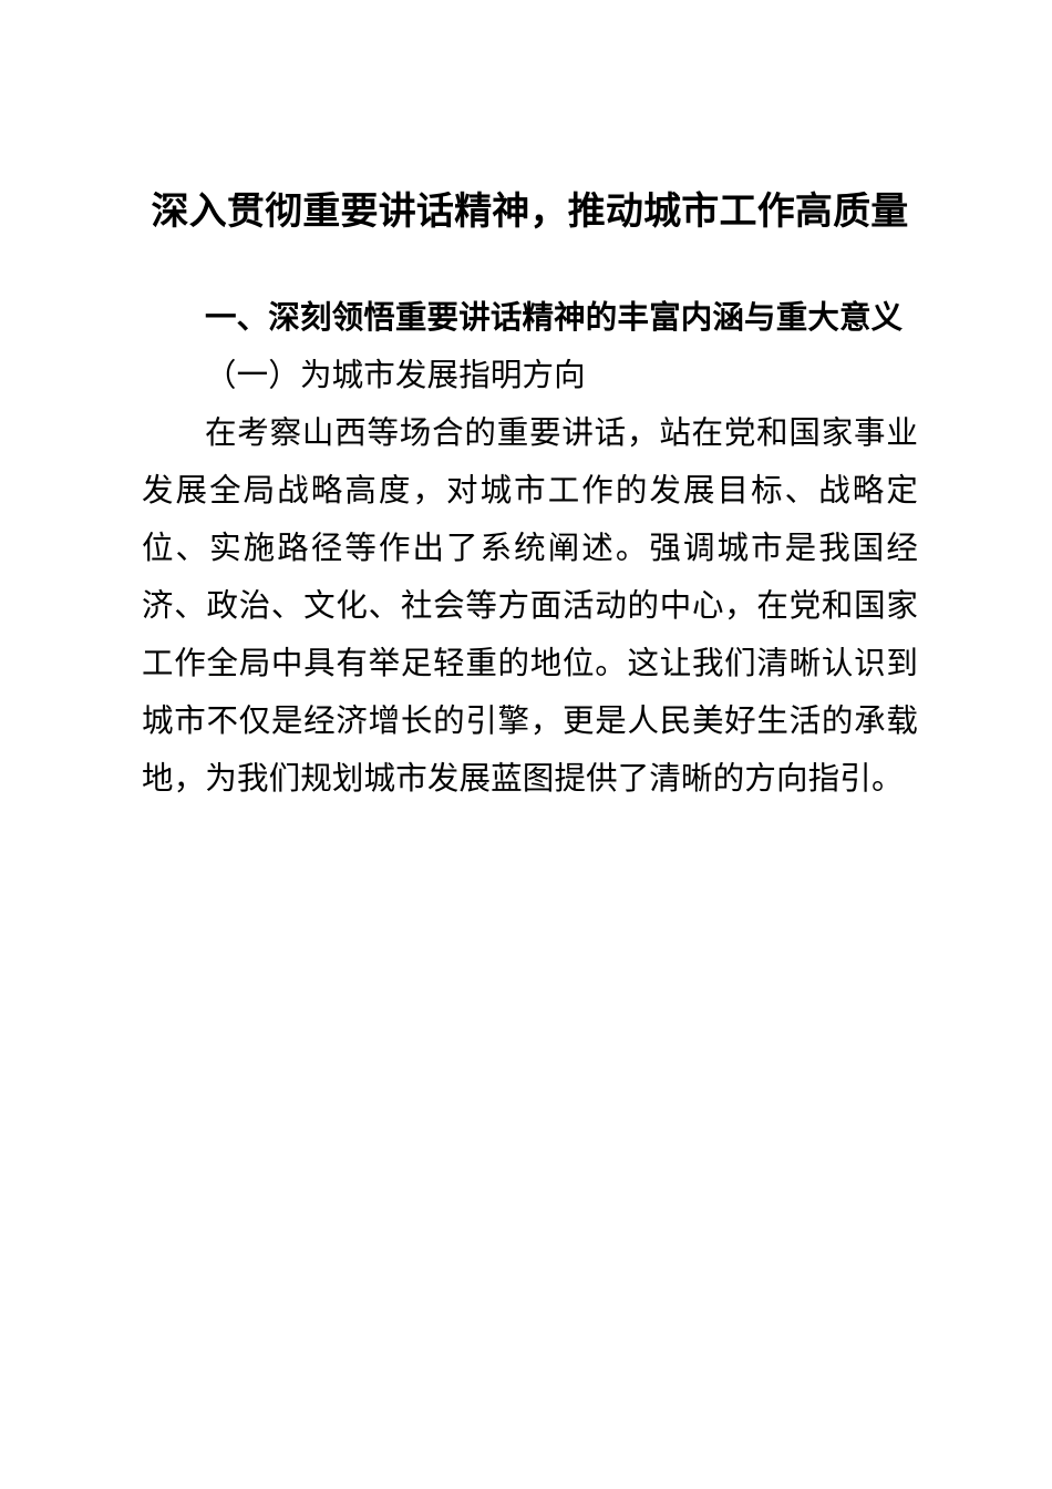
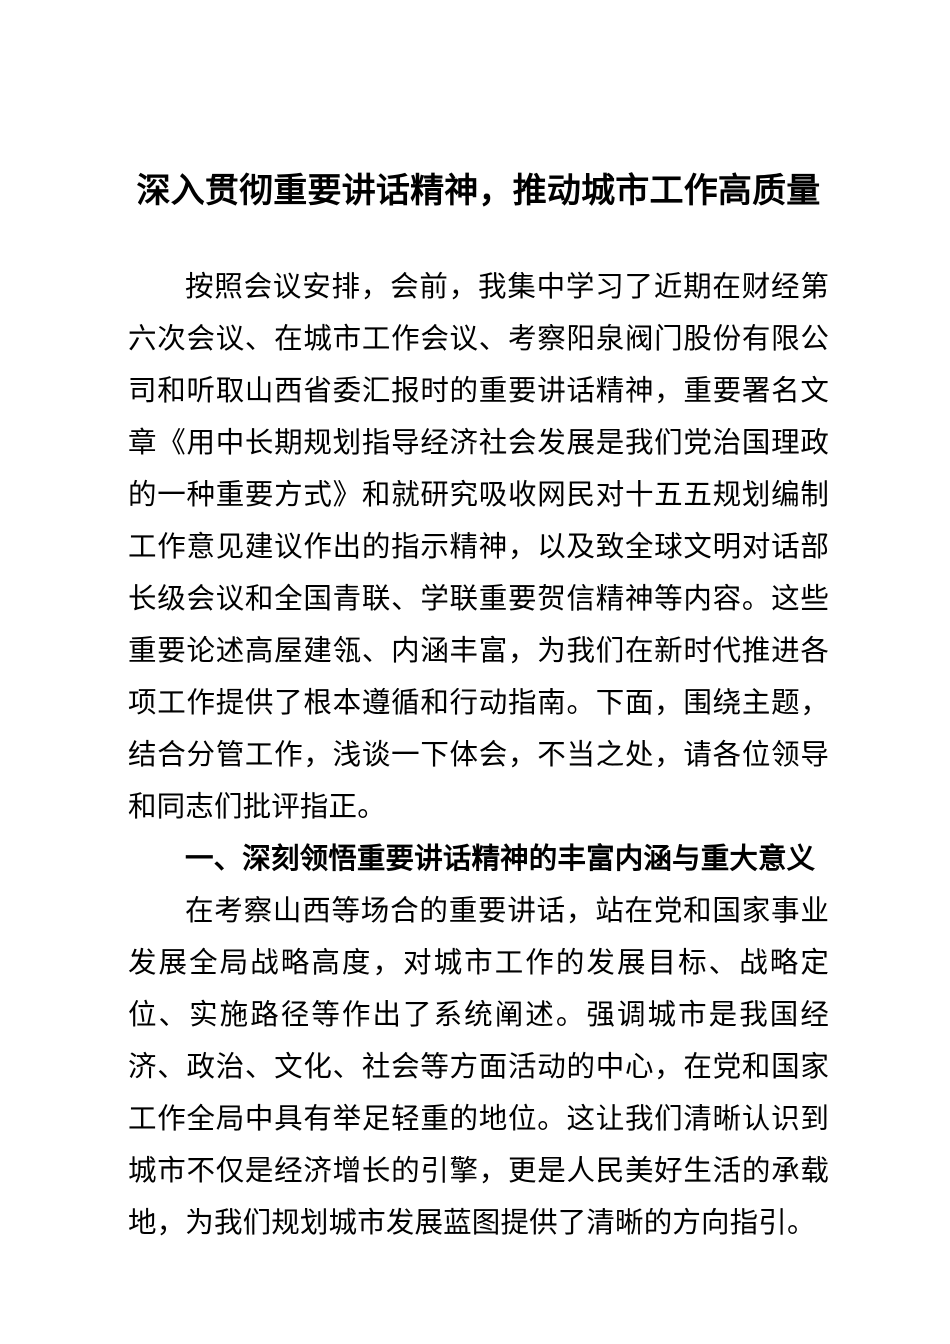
  深入贯彻重要讲话精神，推动城市工作高质量
+ 按照会议安排，会前，我集中学习了近期在财经第六次会议、在城市工作会议、考察阳泉阀门股份有限公司和听取山西省委汇报时的重要讲话精神，重要署名文章《用中长期规划指导经济社会发展是我们党治国理政的一种重要方式》和就研究吸收网民对十五五规划编制工作意见建议作出的指示精神，以及致全球文明对话部长级会议和全国青联、学联重要贺信精神等内容。这些重要论述高屋建瓴、内涵丰富，为我们在新时代推进各项工作提供了根本遵循和行动指南。下面，围绕主题，结合分管工作，浅谈一下体会，不当之处，请各位领导和同志们批评指正。
  一、深刻领悟重要讲话精神的丰富内涵与重大意义
- （一）为城市发展指明方向
  在考察山西等场合的重要讲话，站在党和国家事业发展全局战略高度，对城市工作的发展目标、战略定位、实施路径等作出了系统阐述。强调城市是我国经济、政治、文化、社会等方面活动的中心，在党和国家工作全局中具有举足轻重的地位。这让我们清晰认识到城市不仅是经济增长的引擎，更是人民美好生活的承载地，为我们规划城市发展蓝图提供了清晰的方向指引。
